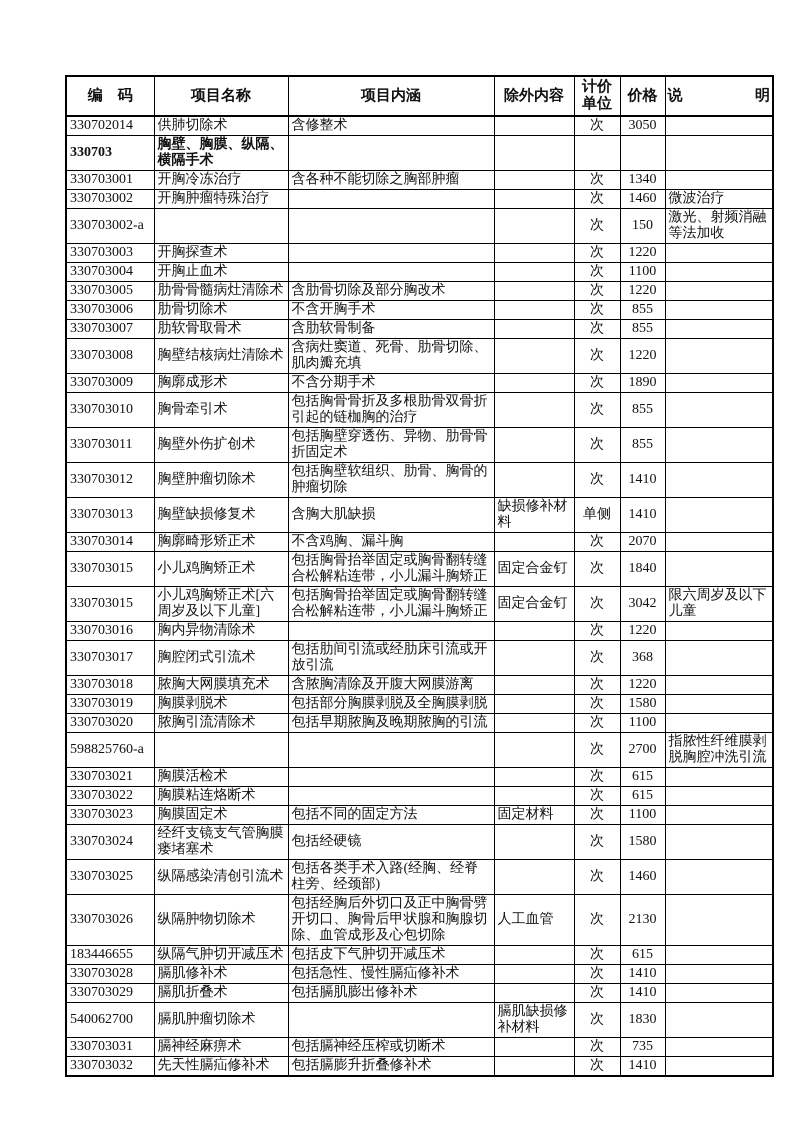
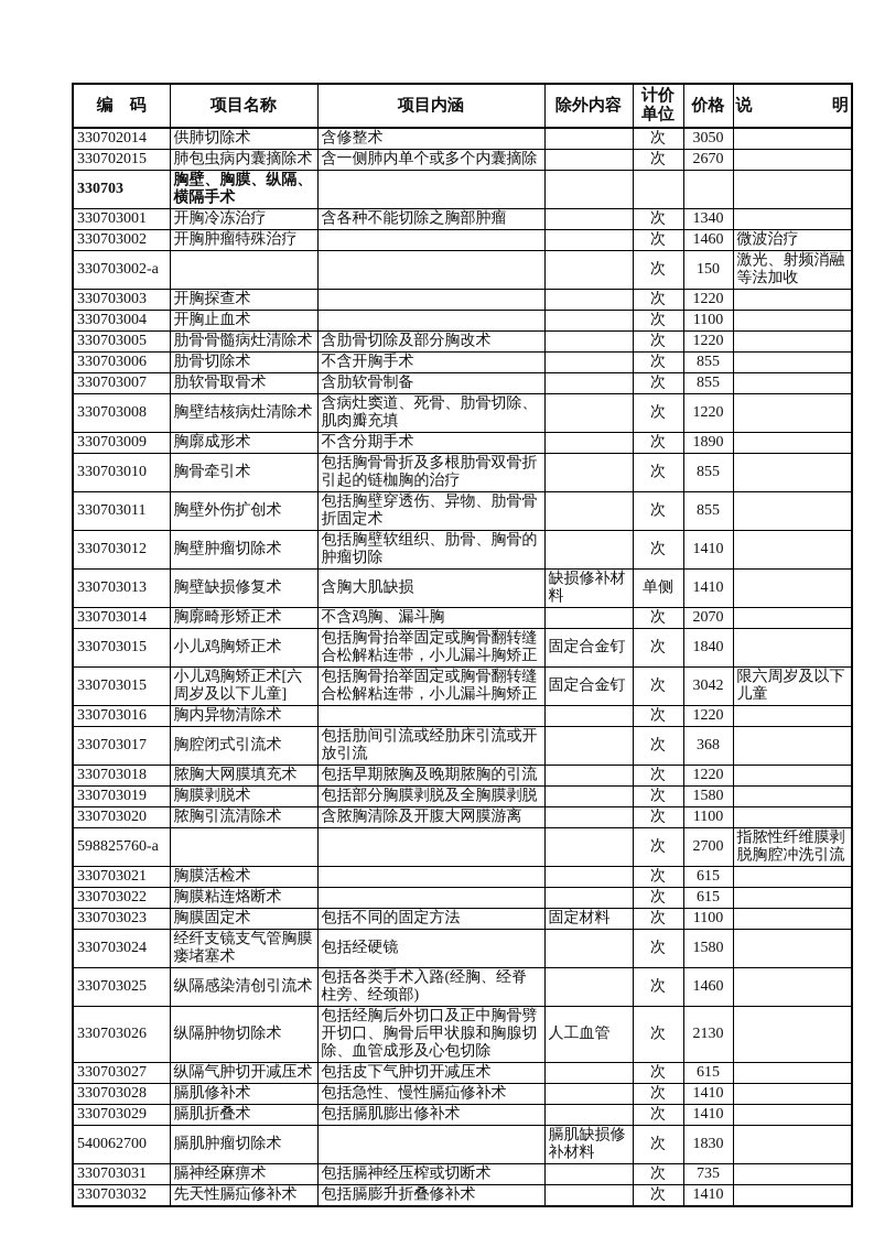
  编 码	项目名称	项目内涵	除外内容	计价单位	价格	说 明
  330702014	供肺切除术	含修整术		次	3050
+ 330702015	肺包虫病内囊摘除术	含一侧肺内单个或多个内囊摘除		次	2670
  330703	胸壁、胸膜、纵隔、横隔手术
  330703001	开胸冷冻治疗	含各种不能切除之胸部肿瘤		次	1340
  330703002	开胸肿瘤特殊治疗			次	1460	微波治疗
  330703002-a				次	150	激光、射频消融等法加收
  330703003	开胸探查术			次	1220
  330703004	开胸止血术			次	1100
  330703005	肋骨骨髓病灶清除术	含肋骨切除及部分胸改术		次	1220
  330703006	肋骨切除术	不含开胸手术		次	855
  330703007	肋软骨取骨术	含肋软骨制备		次	855
  330703008	胸壁结核病灶清除术	含病灶窦道、死骨、肋骨切除、肌肉瓣充填		次	1220
  330703009	胸廓成形术	不含分期手术		次	1890
  330703010	胸骨牵引术	包括胸骨骨折及多根肋骨双骨折引起的链枷胸的治疗		次	855
  330703011	胸壁外伤扩创术	包括胸壁穿透伤、异物、肋骨骨折固定术		次	855
  330703012	胸壁肿瘤切除术	包括胸壁软组织、肋骨、胸骨的肿瘤切除		次	1410
  330703013	胸壁缺损修复术	含胸大肌缺损	缺损修补材料	单侧	1410
  330703014	胸廓畸形矫正术	不含鸡胸、漏斗胸		次	2070
  330703015	小儿鸡胸矫正术	包括胸骨抬举固定或胸骨翻转缝合松解粘连带，小儿漏斗胸矫正	固定合金钉	次	1840
  330703015	小儿鸡胸矫正术[六周岁及以下儿童]	包括胸骨抬举固定或胸骨翻转缝合松解粘连带，小儿漏斗胸矫正	固定合金钉	次	3042	限六周岁及以下儿童
  330703016	胸内异物清除术			次	1220
  330703017	胸腔闭式引流术	包括肋间引流或经肋床引流或开放引流		次	368
- 330703018	脓胸大网膜填充术	含脓胸清除及开腹大网膜游离		次	1220
+ 330703018	脓胸大网膜填充术	包括早期脓胸及晚期脓胸的引流		次	1220
  330703019	胸膜剥脱术	包括部分胸膜剥脱及全胸膜剥脱		次	1580
- 330703020	脓胸引流清除术	包括早期脓胸及晚期脓胸的引流		次	1100
+ 330703020	脓胸引流清除术	含脓胸清除及开腹大网膜游离		次	1100
  598825760-a				次	2700	指脓性纤维膜剥脱胸腔冲洗引流
  330703021	胸膜活检术			次	615
  330703022	胸膜粘连烙断术			次	615
  330703023	胸膜固定术	包括不同的固定方法	固定材料	次	1100
  330703024	经纤支镜支气管胸膜瘘堵塞术	包括经硬镜		次	1580
  330703025	纵隔感染清创引流术	包括各类手术入路(经胸、经脊柱旁、经颈部)		次	1460
  330703026	纵隔肿物切除术	包括经胸后外切口及正中胸骨劈开切口、胸骨后甲状腺和胸腺切除、血管成形及心包切除	人工血管	次	2130
- 183446655	纵隔气肿切开减压术	包括皮下气肿切开减压术		次	615
+ 330703027	纵隔气肿切开减压术	包括皮下气肿切开减压术		次	615
  330703028	膈肌修补术	包括急性、慢性膈疝修补术		次	1410
  330703029	膈肌折叠术	包括膈肌膨出修补术		次	1410
  540062700	膈肌肿瘤切除术		膈肌缺损修补材料	次	1830
  330703031	膈神经麻痹术	包括膈神经压榨或切断术		次	735
  330703032	先天性膈疝修补术	包括膈膨升折叠修补术		次	1410
